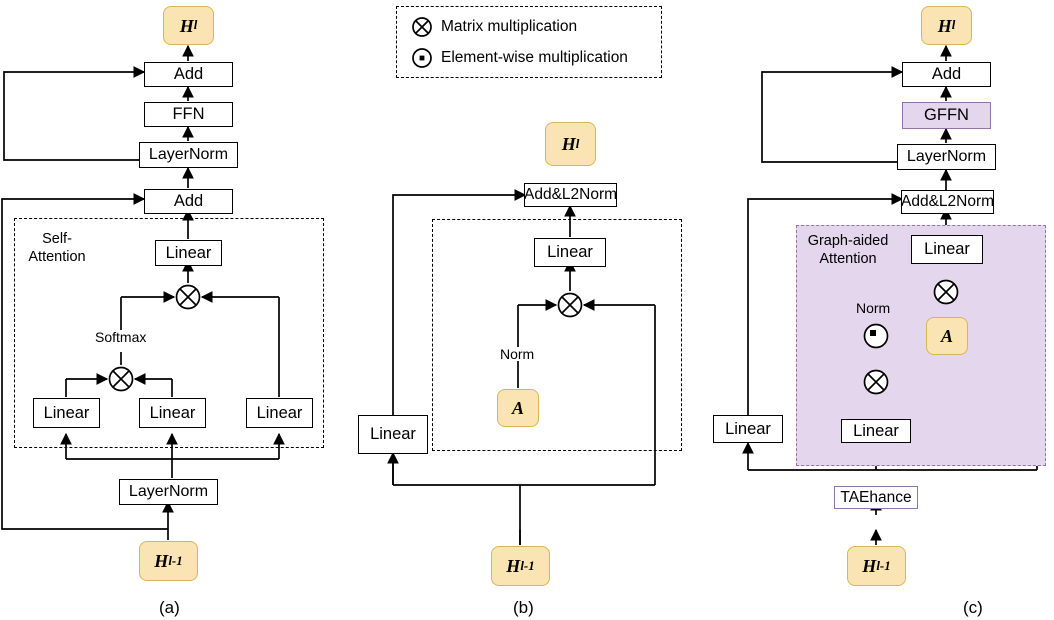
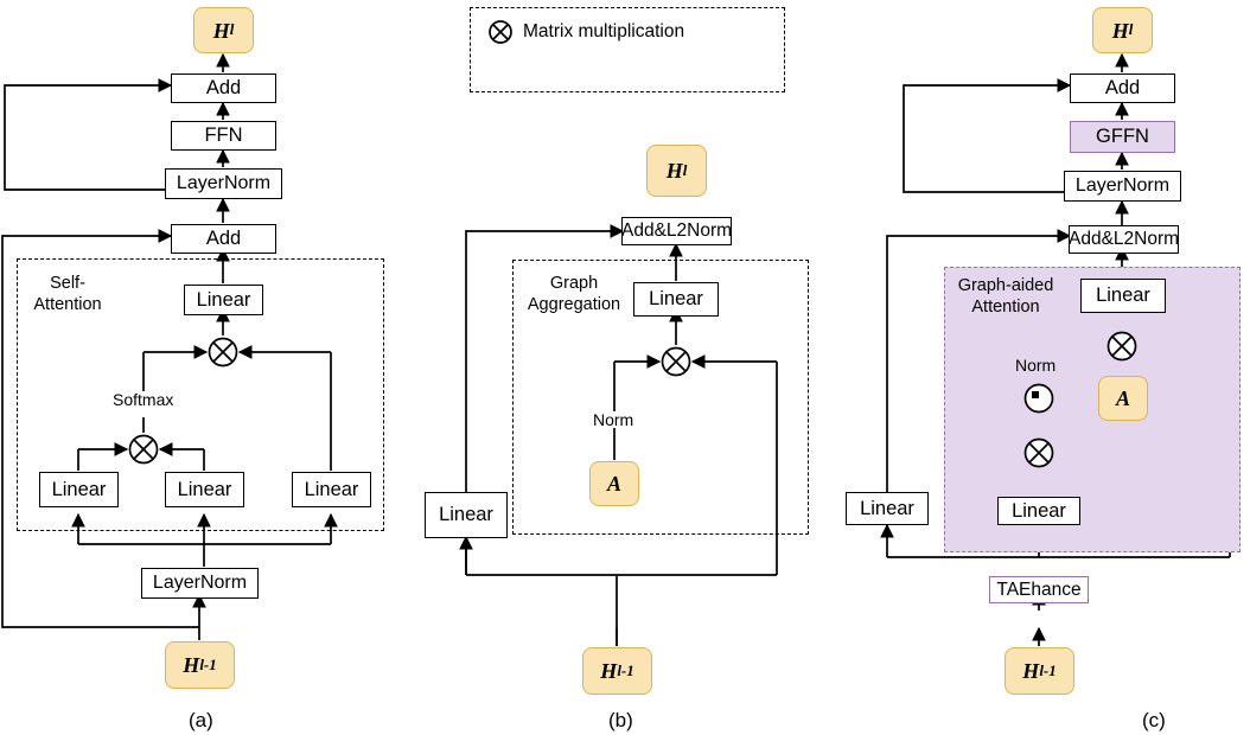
  Matrix multiplication
- Element-wise multiplication
  Self-
  Attention
  H
  l
  Add
  FFN
  LayerNorm
  Add
  Linear
  Softmax
  Linear
  Linear
  Linear
  LayerNorm
  H
  l-1
  (a)
+ Graph
+ Aggregation
  H
  l
  Add&L2Norm
  Linear
  Norm
  A
  Linear
  H
  l-1
  (b)
  Graph-aided
  Attention
  H
  l
  Add
  GFFN
  LayerNorm
  Add&L2Norm
  Linear
  Norm
  A
  Linear
  Linear
  TAEhance
  H
  l-1
  (c)
